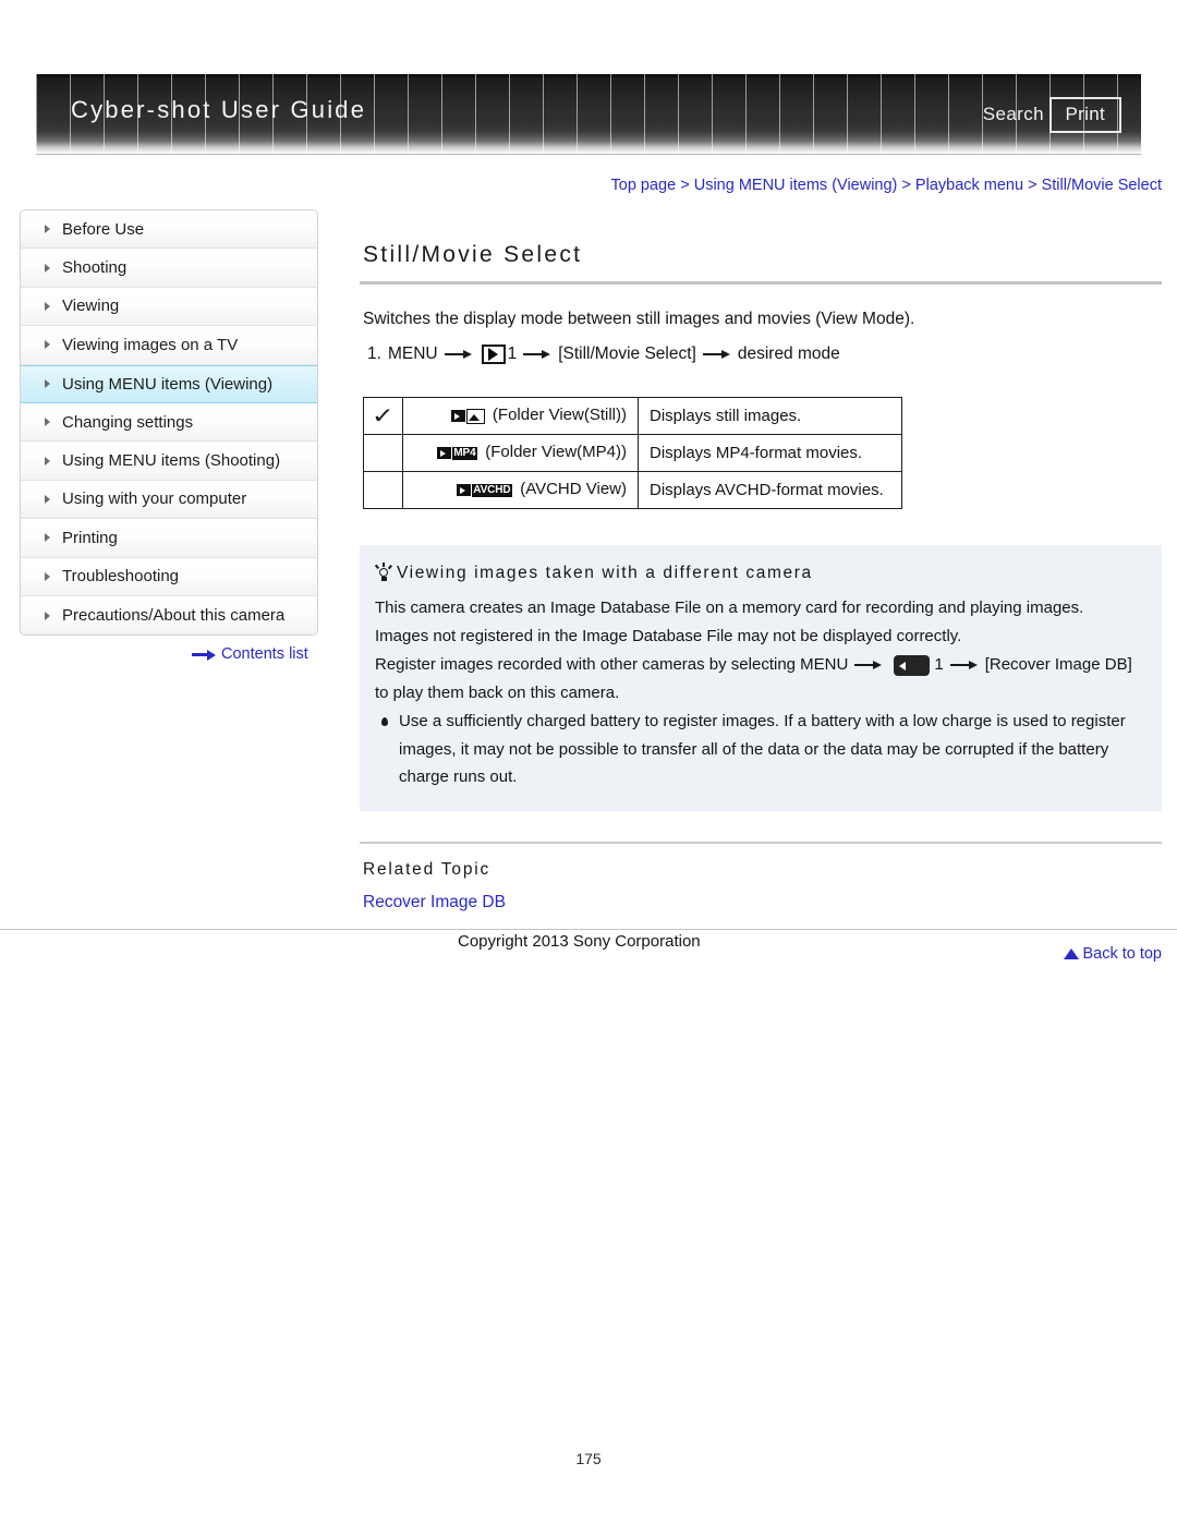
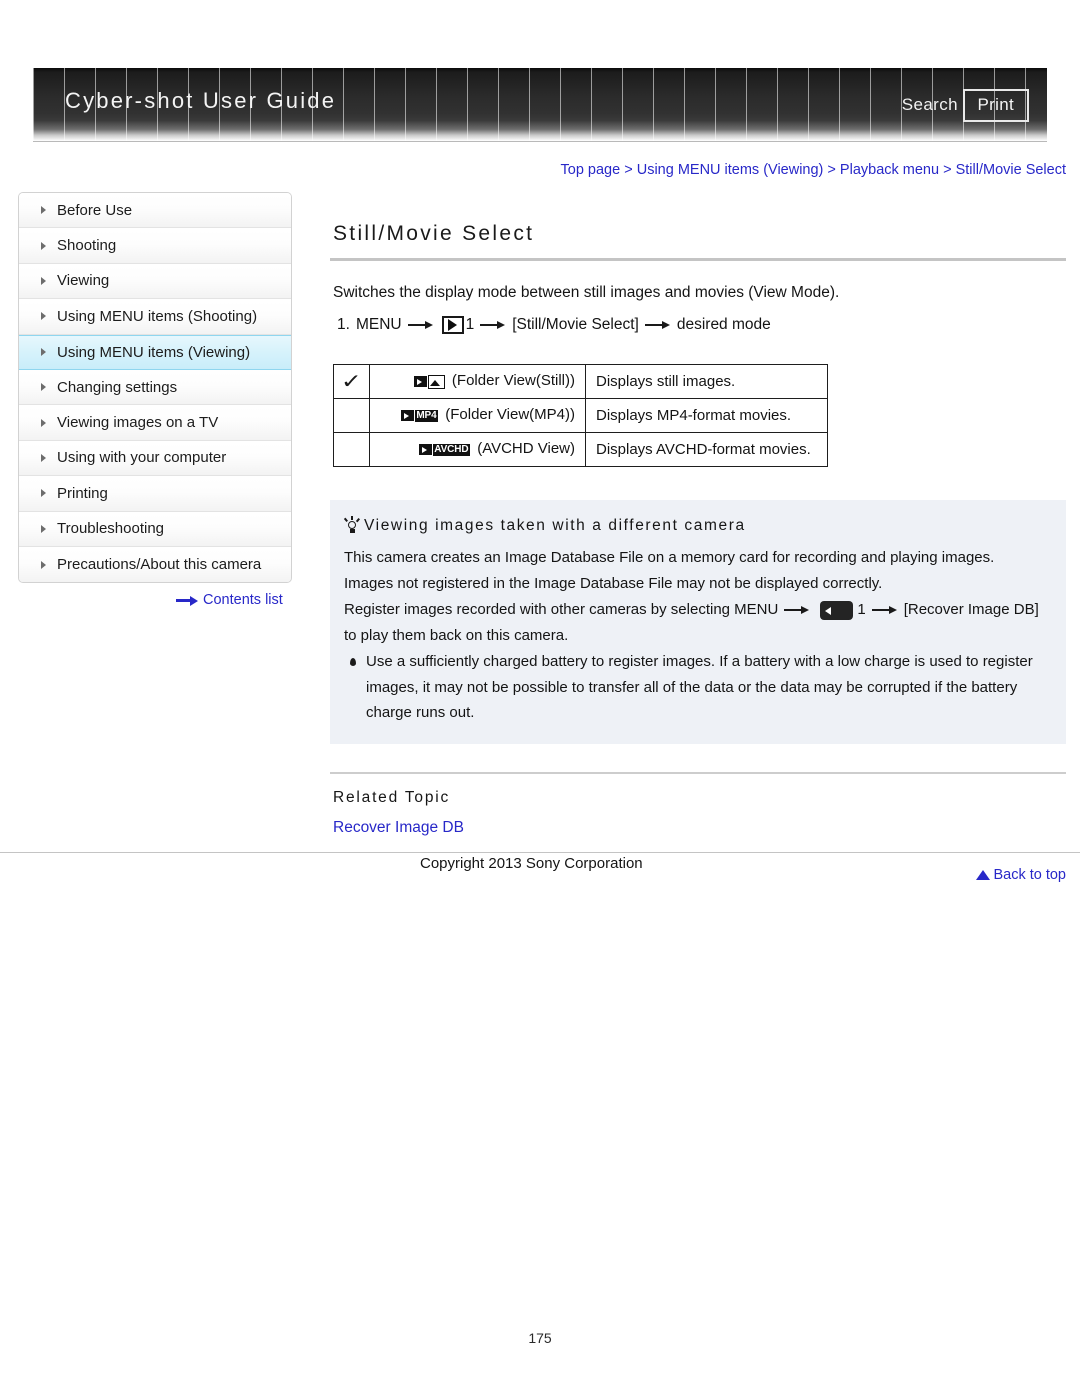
  Cyber-shot User Guide
  Search
  Print
  Top page > Using MENU items (Viewing) > Playback menu > Still/Movie Select
  Before Use
  Shooting
  Viewing
- Viewing images on a TV
+ Using MENU items (Shooting)
  Using MENU items (Viewing)
  Changing settings
- Using MENU items (Shooting)
+ Viewing images on a TV
  Using with your computer
  Printing
  Troubleshooting
  Precautions/About this camera
  Contents list
  Still/Movie Select
  Switches the display mode between still images and movies (View Mode).
  1.
  MENU
  1
  [Still/Movie Select]
  desired mode
  ✓	(Folder View(Still))	Displays still images.
  	MP4 (Folder View(MP4))	Displays MP4-format movies.
  	AVCHD (AVCHD View)	Displays AVCHD-format movies.
  Viewing images taken with a different camera
  This camera creates an Image Database File on a memory card for recording and playing images.
  Images not registered in the Image Database File may not be displayed correctly.
  Register images recorded with other cameras by selecting MENU
  1
  [Recover Image DB]
  to play them back on this camera.
  Use a sufficiently charged battery to register images. If a battery with a low charge is used to register images, it may not be possible to transfer all of the data or the data may be corrupted if the battery charge runs out.
  Related Topic
  Recover Image DB
  Back to top
  Copyright 2013 Sony Corporation
  175
